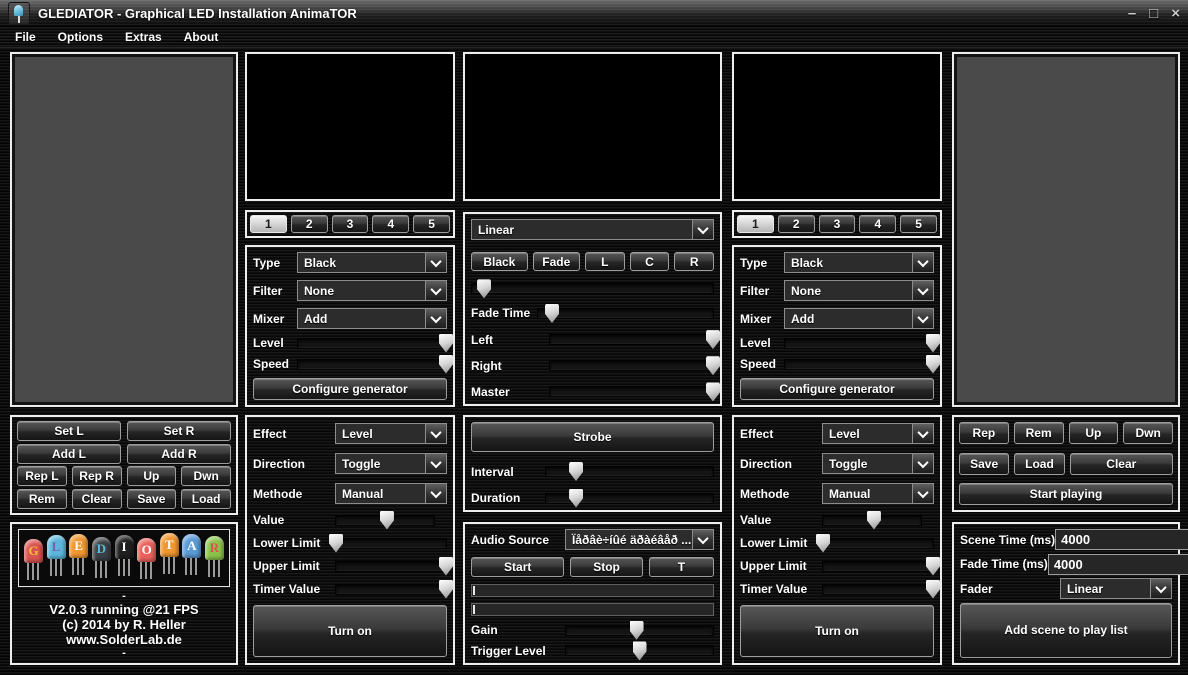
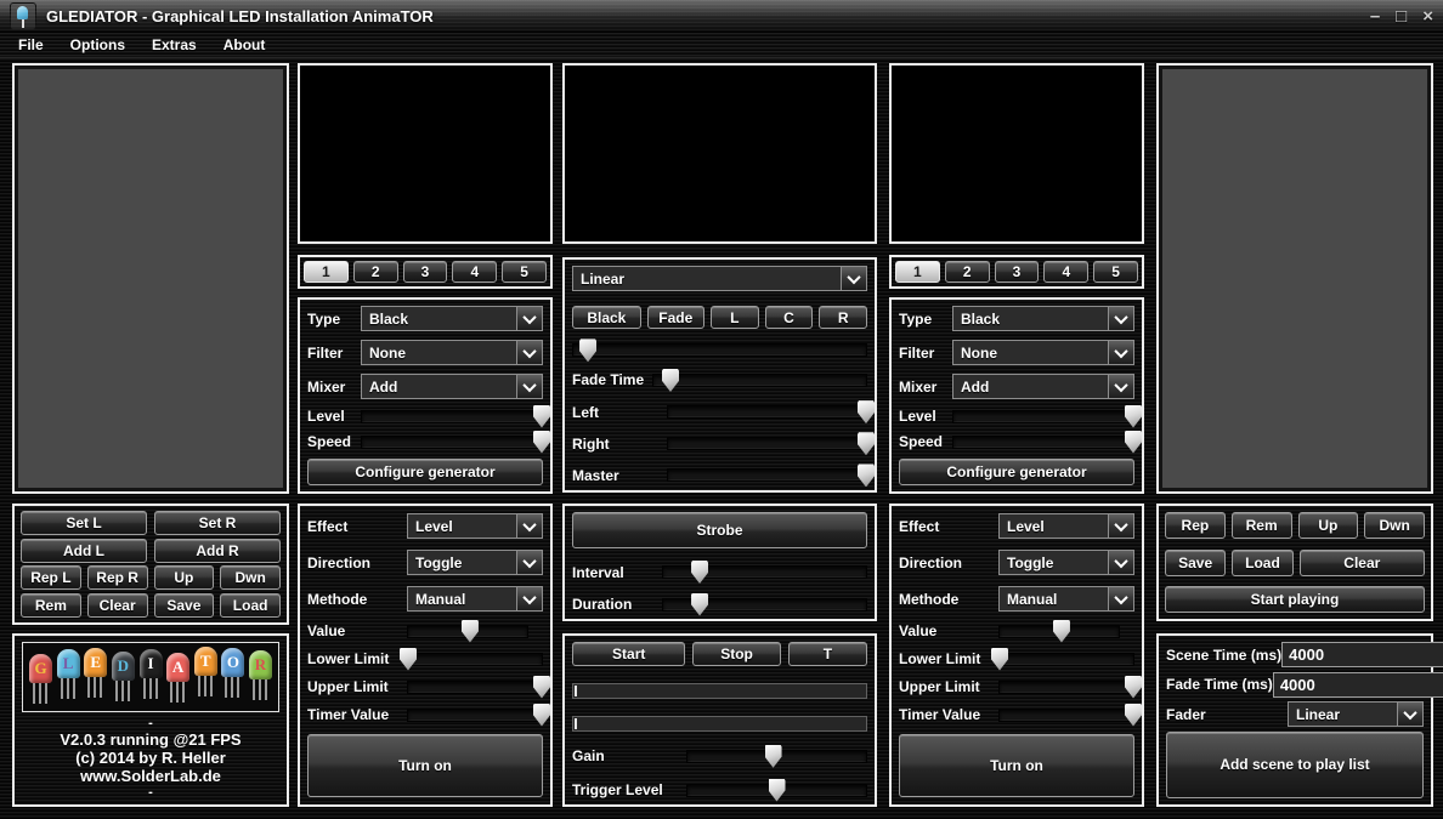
  GLEDIATOR - Graphical LED Installation AnimaTOR
  –
  □
  ×
  File
  Options
  Extras
  About
  1
  2
  3
  4
  5
  Type
  Black
  Filter
  None
  Mixer
  Add
  Level
  Speed
  Configure generator
  Linear
  Black
  Fade
  L
  C
  R
  Fade Time
  Left
  Right
  Master
  1
  2
  3
  4
  5
  Type
  Black
  Filter
  None
  Mixer
  Add
  Level
  Speed
  Configure generator
  Set L
  Set R
  Add L
  Add R
  Rep L
  Rep R
  Up
  Dwn
  Rem
  Clear
  Save
  Load
  G
  L
  E
  D
  I
- O
+ A
  T
- A
+ O
  R
  -
  V2.0.3 running @21 FPS
  (c) 2014 by R. Heller
  www.SolderLab.de
  -
  Effect
  Level
  Direction
  Toggle
  Methode
  Manual
  Value
  Lower Limit
  Upper Limit
  Timer Value
  Turn on
  Strobe
  Interval
  Duration
- Audio Source
- Ïåðâè÷íûé äðàéâåð ...
  Start
  Stop
  T
  Gain
  Trigger Level
  Effect
  Level
  Direction
  Toggle
  Methode
  Manual
  Value
  Lower Limit
  Upper Limit
  Timer Value
  Turn on
  Rep
  Rem
  Up
  Dwn
  Save
  Load
  Clear
  Start playing
  Scene Time (ms)
  4000
  Fade Time (ms)
  4000
  Fader
  Linear
  Add scene to play list
